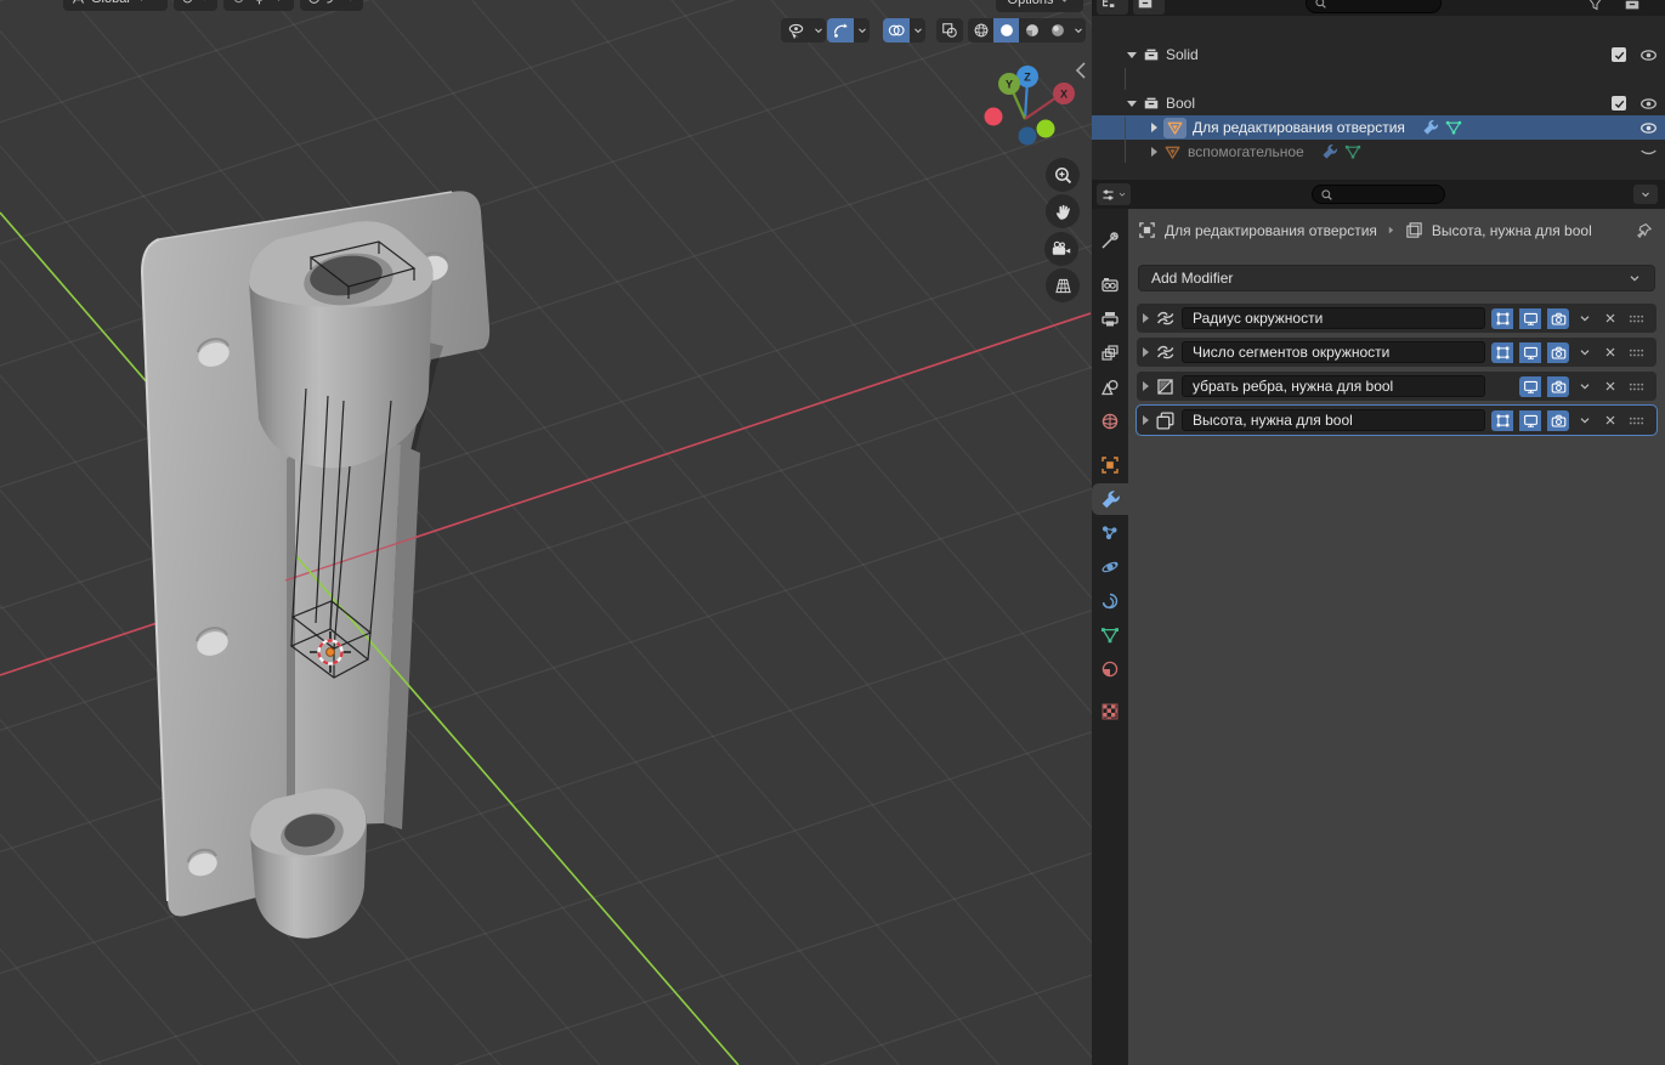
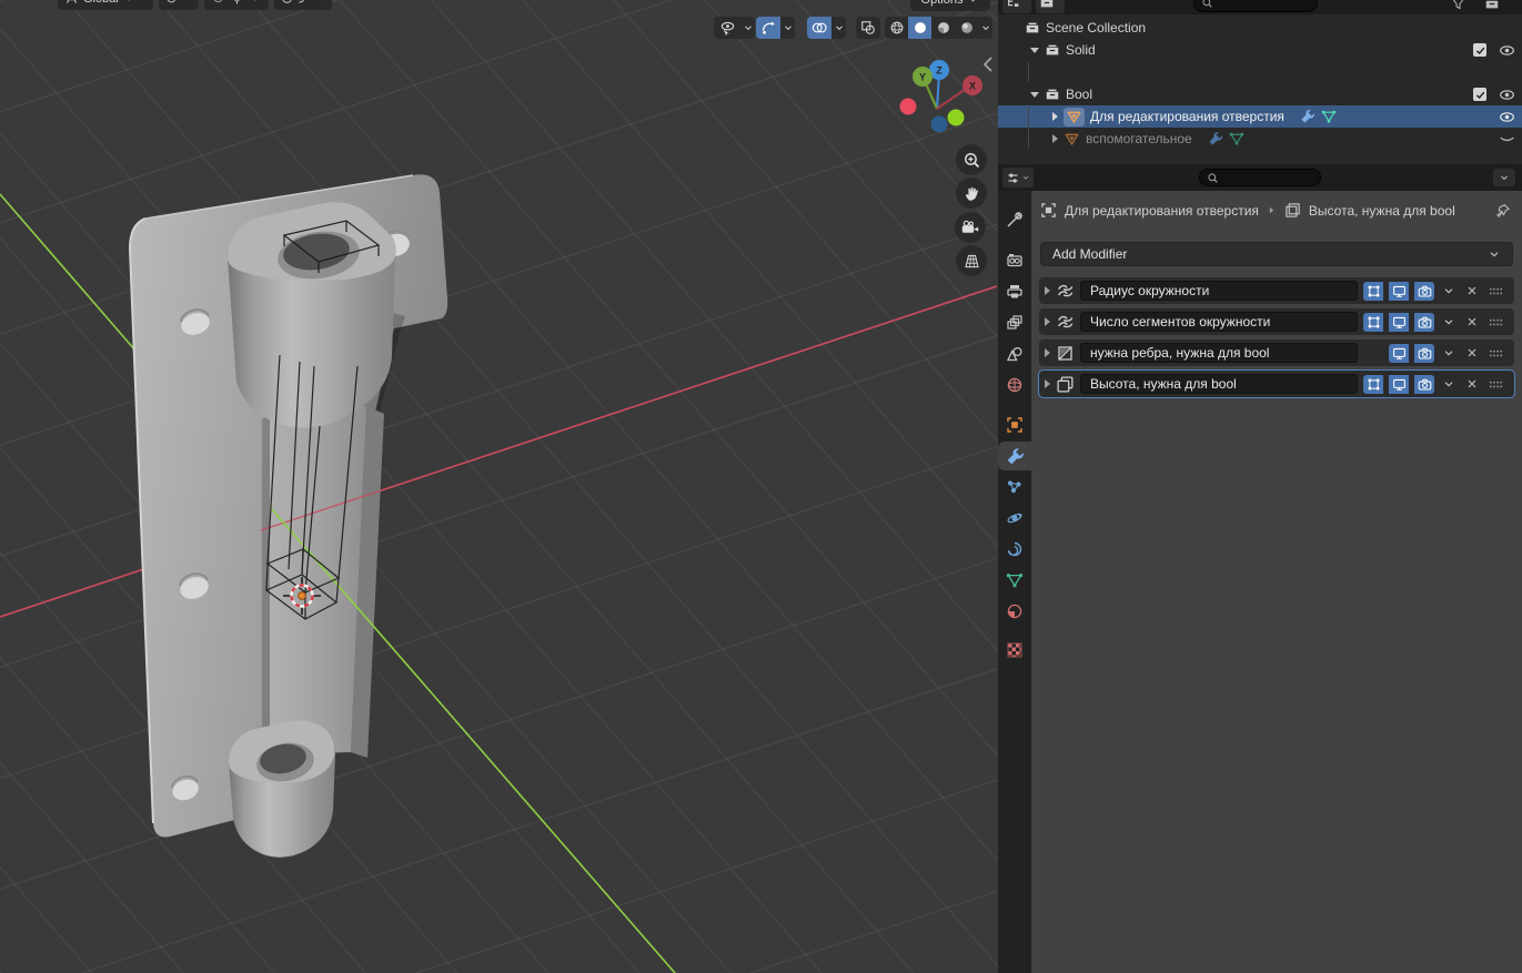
  Z
  Y
  X
+ Scene Collection
  Solid
  Bool
  Для редактирования отверстия
  вспомогательное
  Для редактирования отверстия
  Высота, нужна для bool
  Add Modifier
  Радиус окружности
  Число сегментов окружности
- убрать ребра, нужна для bool
+ нужна ребра, нужна для bool
  Высота, нужна для bool
